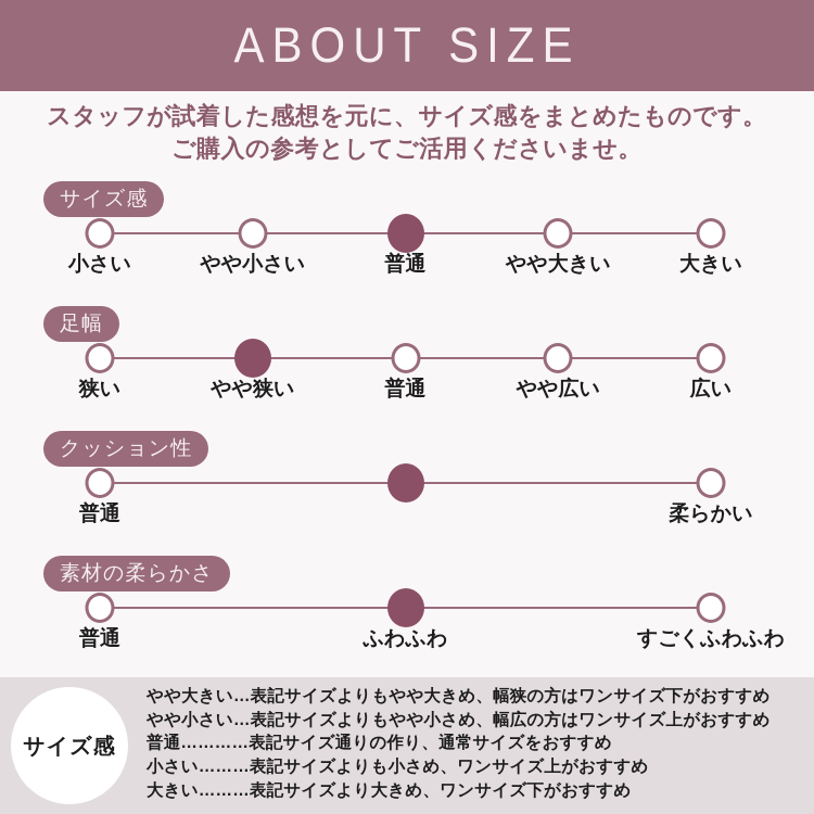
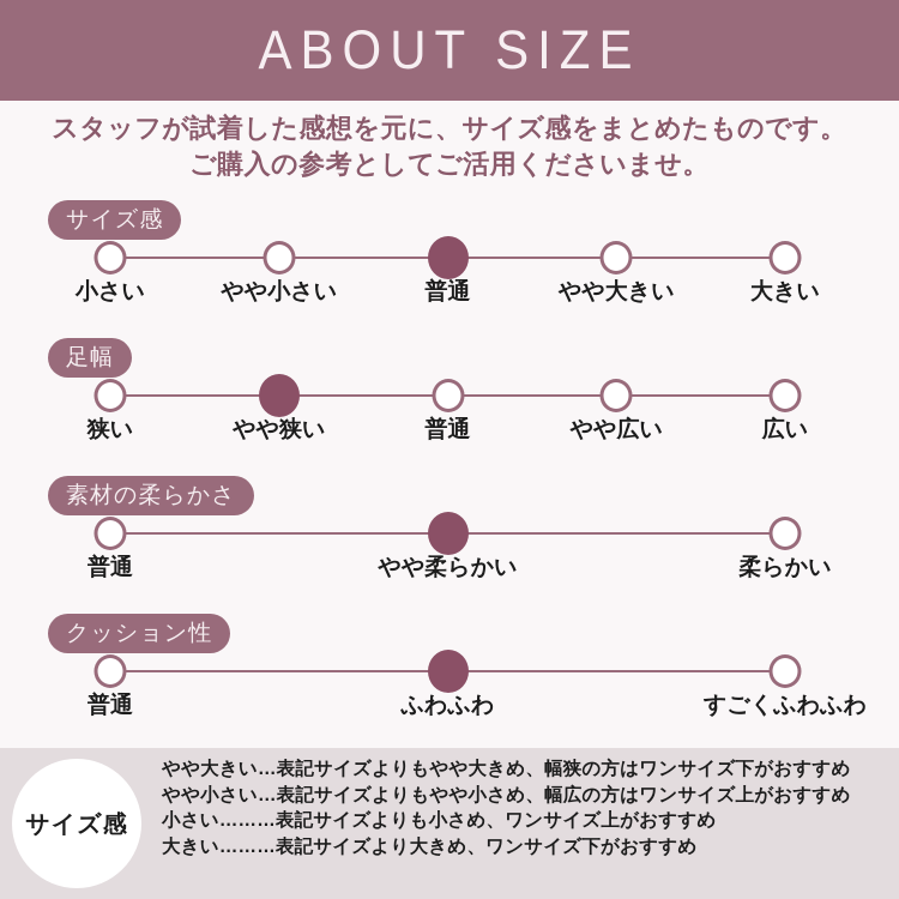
  ABOUT SIZE
  スタッフが試着した感想を元に、サイズ感をまとめたものです。
  ご購入の参考としてご活用くださいませ。
  サイズ感
  小さい
  やや小さい
  普通
  やや大きい
  大きい
  足幅
  狭い
  やや狭い
  普通
  やや広い
  広い
- クッション性
+ 素材の柔らかさ
  普通
+ やや柔らかい
  柔らかい
- 素材の柔らかさ
+ クッション性
  普通
  ふわふわ
  すごくふわふわ
  サイズ感
  やや大きい…表記サイズよりもやや大きめ、幅狭の方はワンサイズ下がおすすめ
  やや小さい…表記サイズよりもやや小さめ、幅広の方はワンサイズ上がおすすめ
- 普通…………表記サイズ通りの作り、通常サイズをおすすめ
  小さい………表記サイズよりも小さめ、ワンサイズ上がおすすめ
  大きい………表記サイズより大きめ、ワンサイズ下がおすすめ
